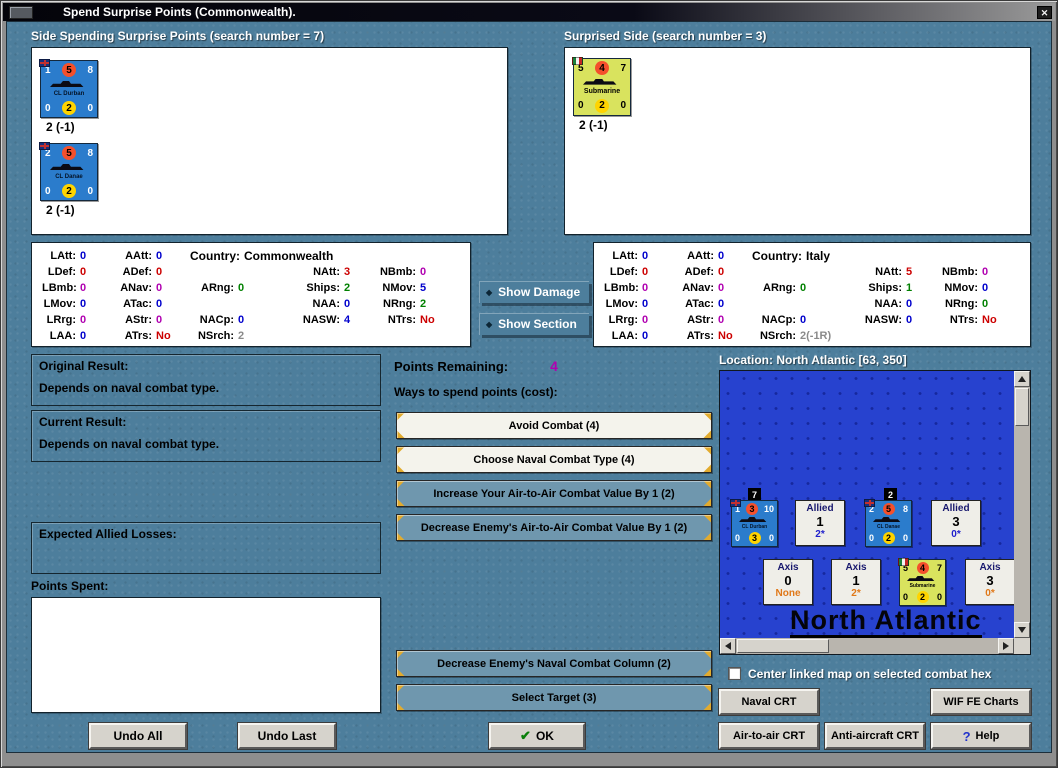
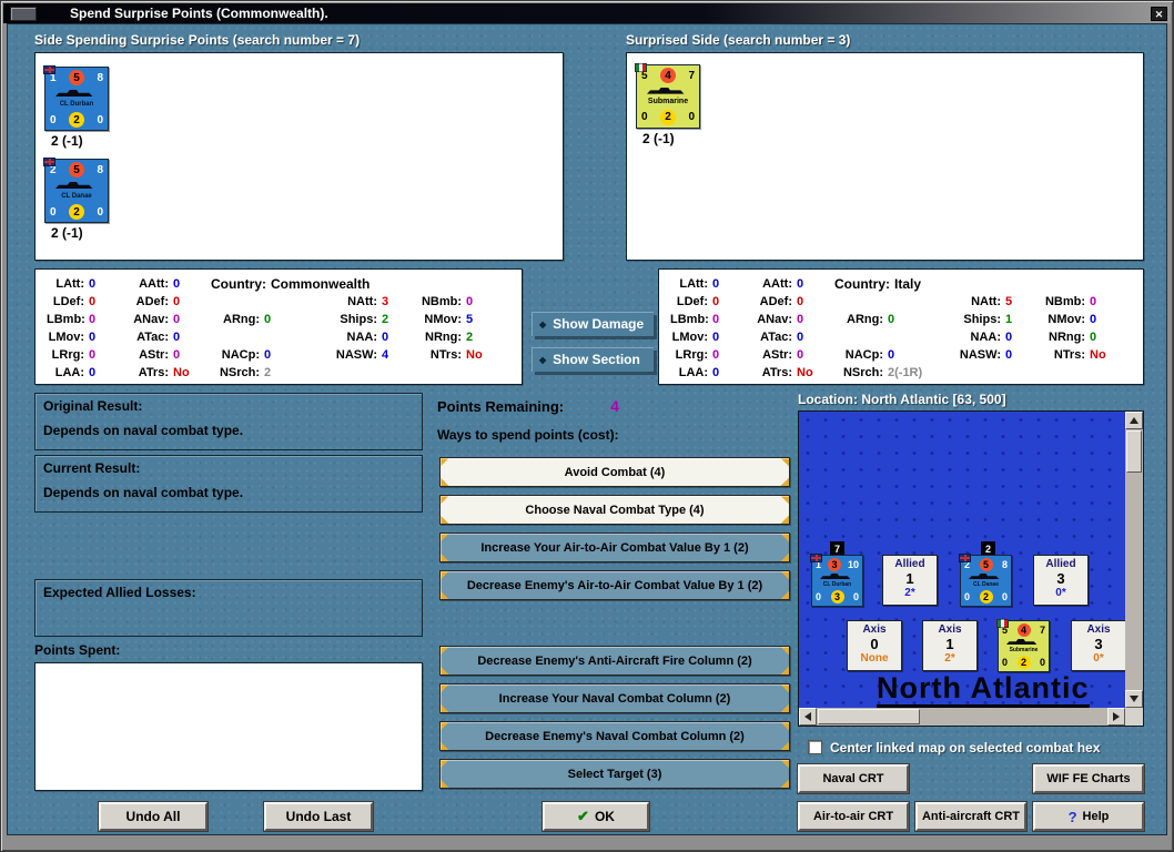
  Spend Surprise Points (Commonwealth).
  ✕
  Side Spending Surprise Points (search number = 7)
  Surprised Side (search number = 3)
  1
  5
  8
  0
  2
  0
  2 (-1)
  2
  5
  8
  0
  2
  0
  2 (-1)
  5
  4
  7
  0
  2
  0
  2 (-1)
  LAtt: 0
  LDef: 0
  LBmb: 0
  LMov: 0
  LRrg: 0
  LAA: 0
  AAtt: 0
  ADef: 0
  ANav: 0
  ATac: 0
  AStr: 0
  ATrs: No
  Country: Commonwealth
  ARng: 0
  NACp: 0
  NSrch: 2
  NAtt: 3
  Ships: 2
  NAA: 0
  NASW: 4
  NBmb: 0
  NMov: 5
  NRng: 2
  NTrs: No
  LAtt: 0
  LDef: 0
  LBmb: 0
  LMov: 0
  LRrg: 0
  LAA: 0
  AAtt: 0
  ADef: 0
  ANav: 0
  ATac: 0
  AStr: 0
  ATrs: No
  Country: Italy
  ARng: 0
  NACp: 0
  NSrch: 2(-1R)
  NAtt: 5
  Ships: 1
  NAA: 0
  NASW: 0
  NBmb: 0
  NMov: 0
  NRng: 0
  NTrs: No
  Original Result:
  Depends on naval combat type.
  Current Result:
  Depends on naval combat type.
  Expected Allied Losses:
  Points Spent:
  Points Remaining: 4
  Ways to spend points (cost):
- Location: North Atlantic [63, 350]
+ Location: North Atlantic [63, 500]
  North Atlantic
  7
  2
  Allied
  1
  2*
  Allied
  3
  0*
  Axis
  0
  None
  Axis
  1
  2*
  Axis
  3
  0*
  1
  3
  10
  0
  3
  0
  2
  5
  8
  0
  2
  0
  5
  4
  7
  0
  2
  0
  Center linked map on selected combat hex
  Naval CRT
  WIF FE Charts
  Air-to-air CRT
  Anti-aircraft CRT
  ?
  Help
  Undo All
  Undo Last
  ✔
  OK
  ◆
  Show Damage
  ◆
  Show Section
  Avoid Combat (4)
  Choose Naval Combat Type (4)
  Increase Your Air-to-Air Combat Value By 1 (2)
  Decrease Enemy's Air-to-Air Combat Value By 1 (2)
+ Decrease Enemy's Anti-Aircraft Fire Column (2)
+ Increase Your Naval Combat Column (2)
  Decrease Enemy's Naval Combat Column (2)
  Select Target (3)
